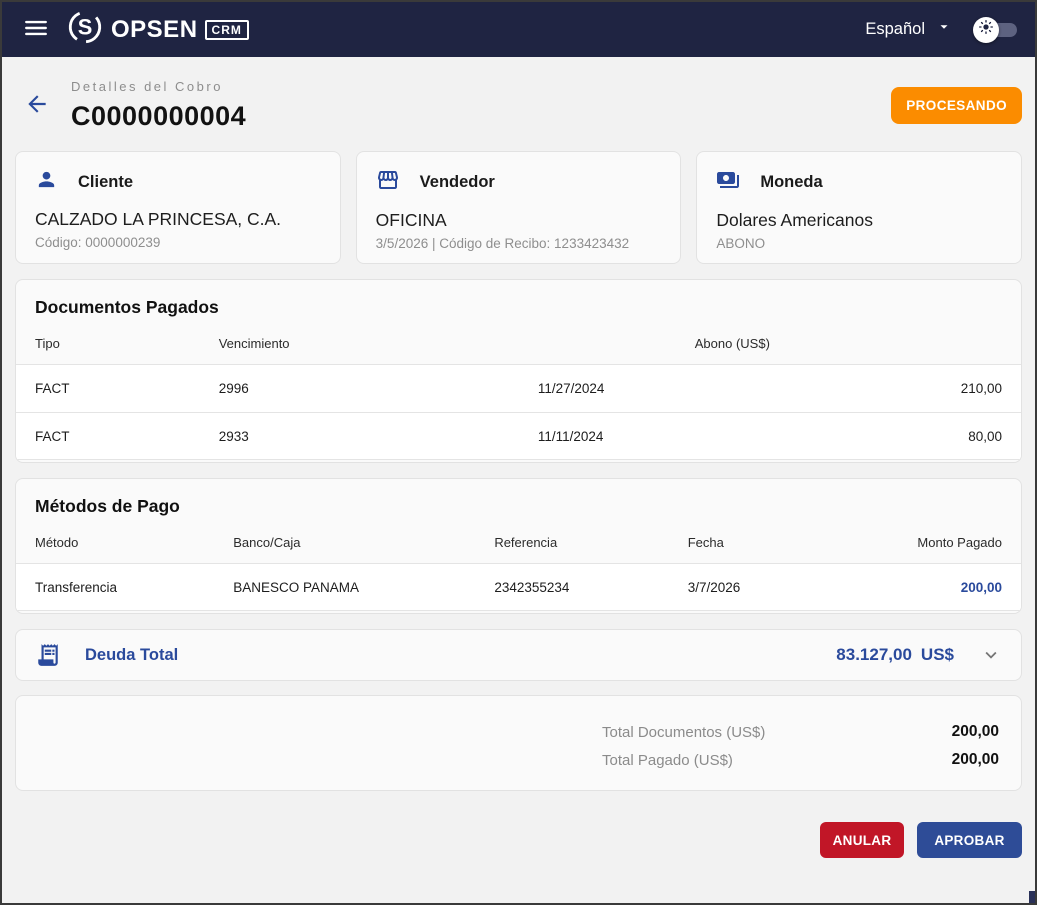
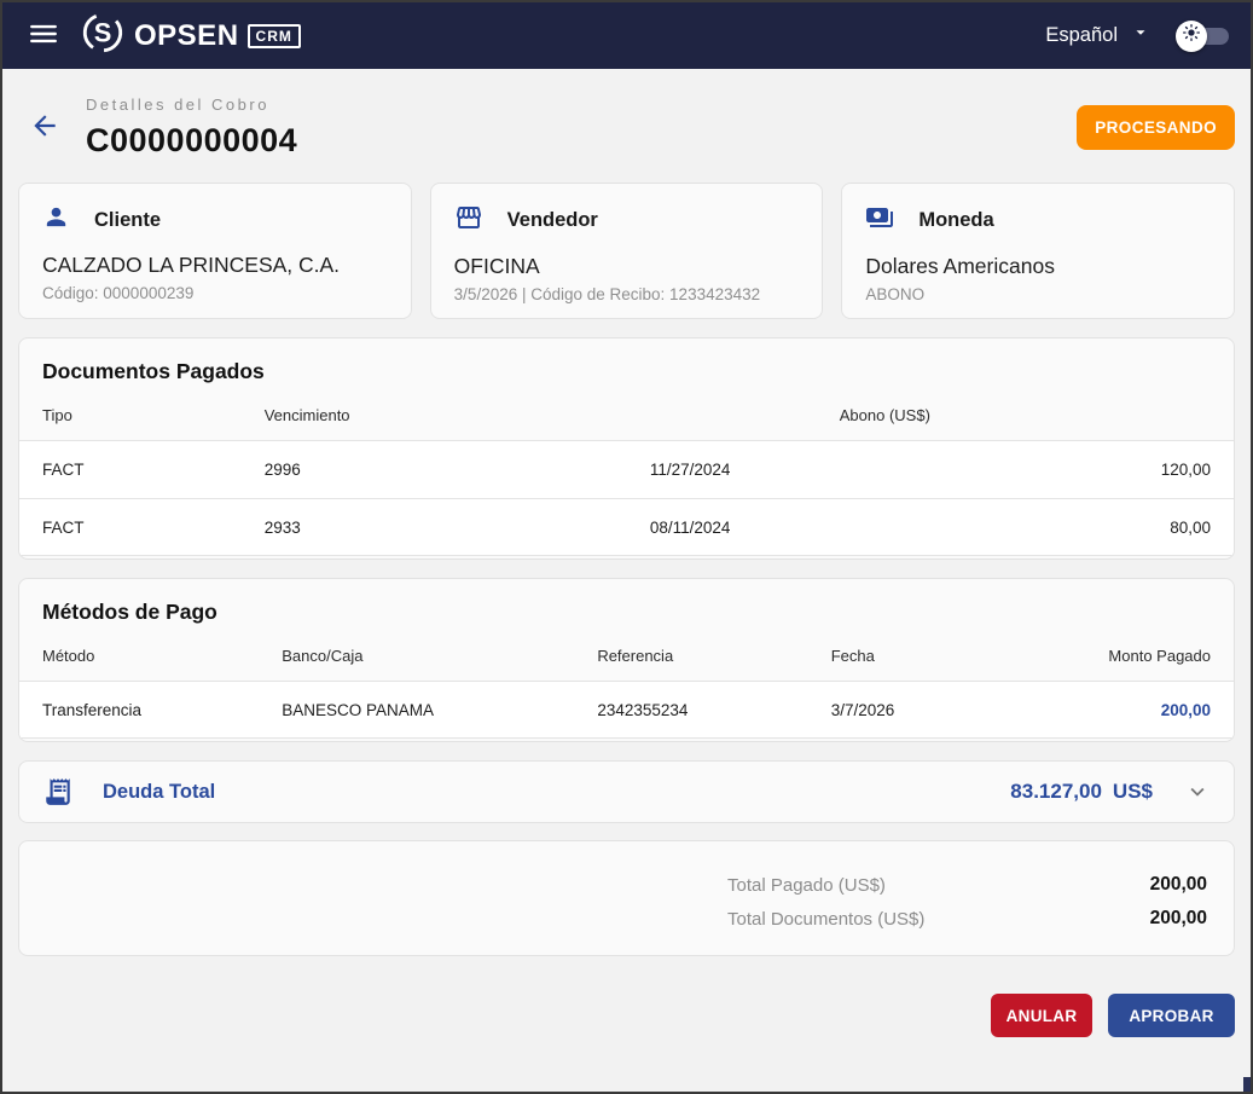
  S
  OPSEN
  CRM
  Español
  Detalles del Cobro
  C0000000004
  PROCESANDO
  Cliente
  CALZADO LA PRINCESA, C.A.
  Código: 0000000239
  Vendedor
  OFICINA
  3/5/2026 | Código de Recibo: 1233423432
  Moneda
  Dolares Americanos
  ABONO
  Documentos Pagados
  Tipo
  Vencimiento
  Abono (US$)
  FACT
  2996
  11/27/2024
- 210,00
+ 120,00
  FACT
  2933
- 11/11/2024
+ 08/11/2024
  80,00
  Métodos de Pago
  Método
  Banco/Caja
  Referencia
  Fecha
  Monto Pagado
  Transferencia
  BANESCO PANAMA
  2342355234
  3/7/2026
  200,00
  Deuda Total
  83.127,00
  US$
- Total Documentos (US$)
+ Total Pagado (US$)
  200,00
- Total Pagado (US$)
+ Total Documentos (US$)
  200,00
  ANULAR
  APROBAR
